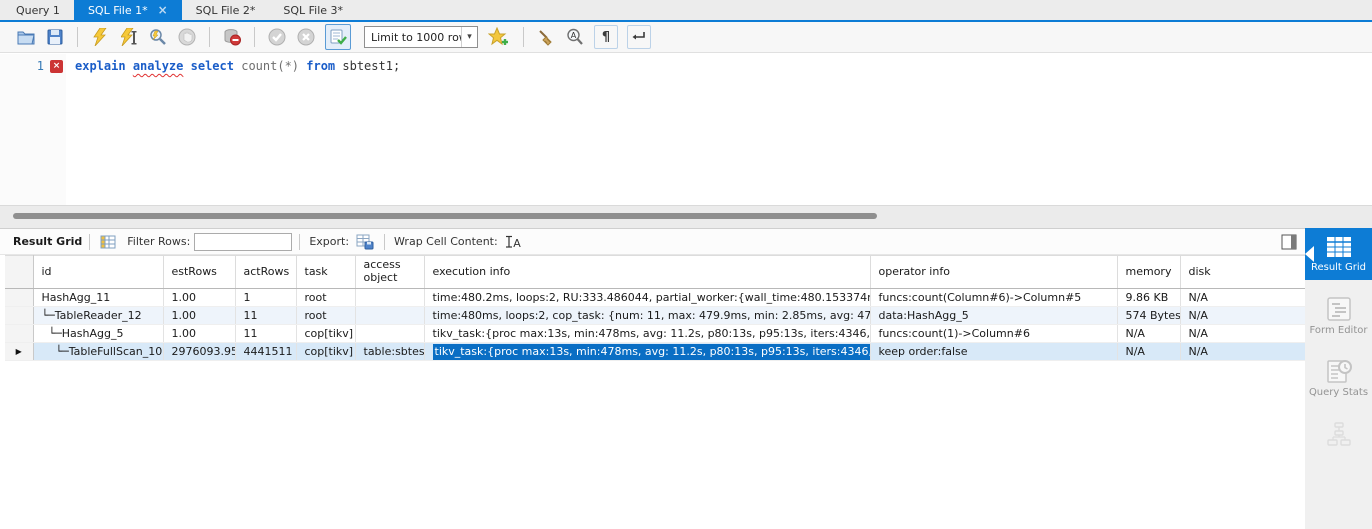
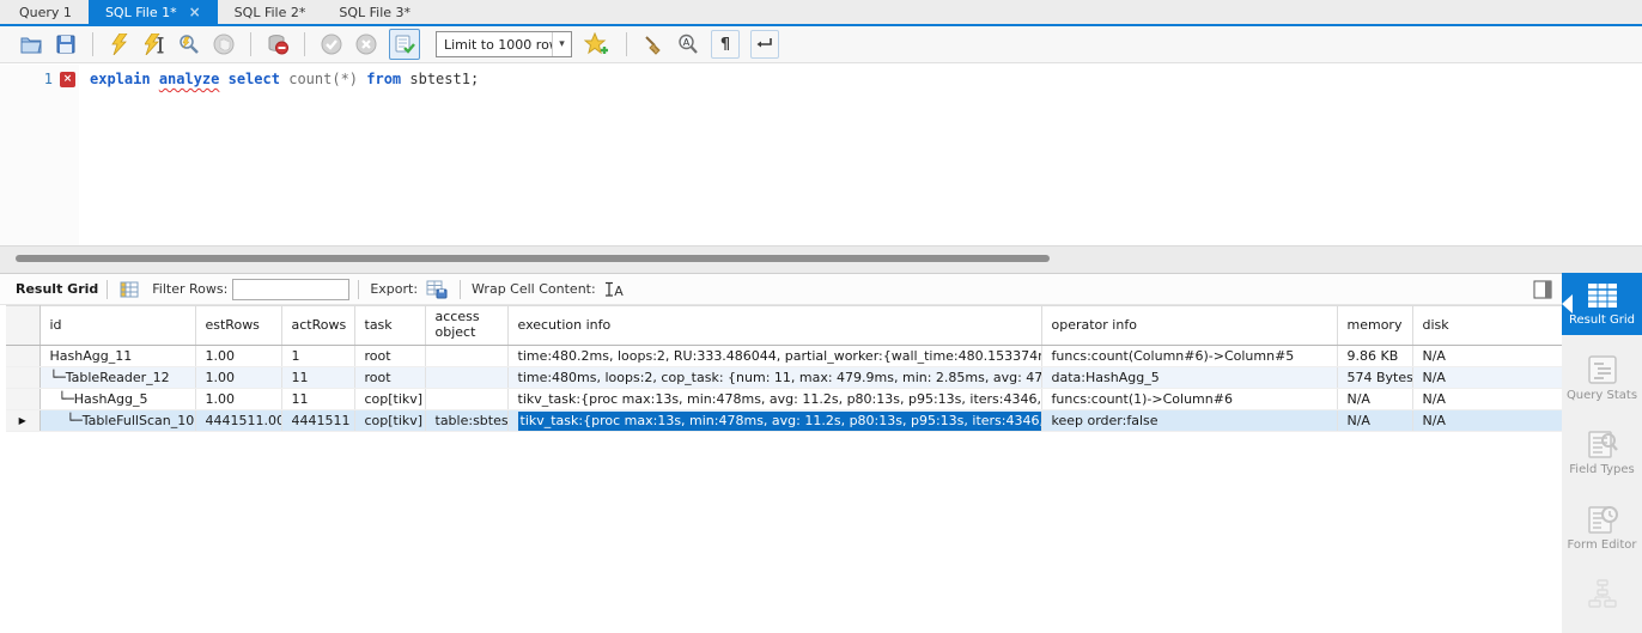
  Query 1
  SQL File 1*
  ×
  SQL File 2*
  SQL File 3*
  Limit to 1000 ro
  ▾
  A
  ¶
  1
  ×
  explain analyze select count(*) from sbtest1;
  Result Grid
  Filter Rows:
  Export:
  Wrap Cell Content:
  A
  	id	estRows	actRows	task	access object	execution info	operator info	memory	disk
  	HashAgg_11	1.00	1	root		time:480.2ms, loops:2, RU:333.486044, partial_worker:{wall_time:480.153374	funcs:count(Column#6)->Column#5	9.86 KB	N/A
  	└─TableReader_12	1.00	11	root		time:480ms, loops:2, cop_task: {num: 11, max: 479.9ms, min: 2.85ms, avg: 47	data:HashAgg_5	574 Bytes	N/A
  	└─HashAgg_5	1.00	11	cop[tikv]		tikv_task:{proc max:13s, min:478ms, avg: 11.2s, p80:13s, p95:13s, iters:4346,	funcs:count(1)->Column#6	N/A	N/A
- ▶	└─TableFullScan_10	2976093.95	4441511	cop[tikv]	table:sbtes	tikv_task:{proc max:13s, min:478ms, avg: 11.2s, p80:13s, p95:13s, iters:4346	keep order:false	N/A	N/A
+ ▶	└─TableFullScan_10	4441511.00	4441511	cop[tikv]	table:sbtes	tikv_task:{proc max:13s, min:478ms, avg: 11.2s, p80:13s, p95:13s, iters:4346	keep order:false	N/A	N/A
  Result Grid
- Form Editor
+ Query Stats
+ Field Types
- Query Stats
+ Form Editor
